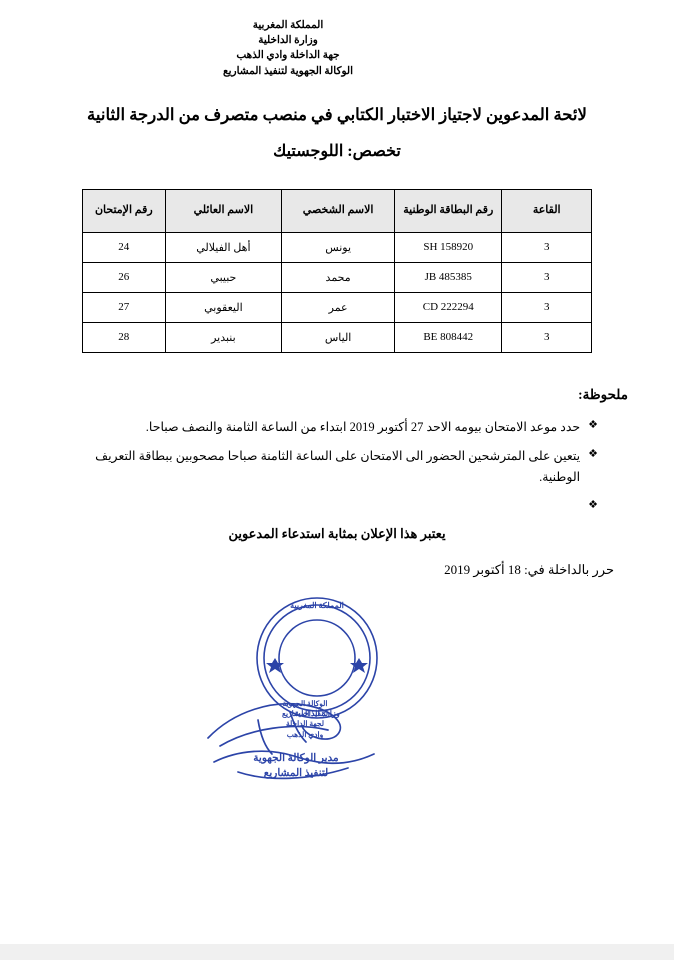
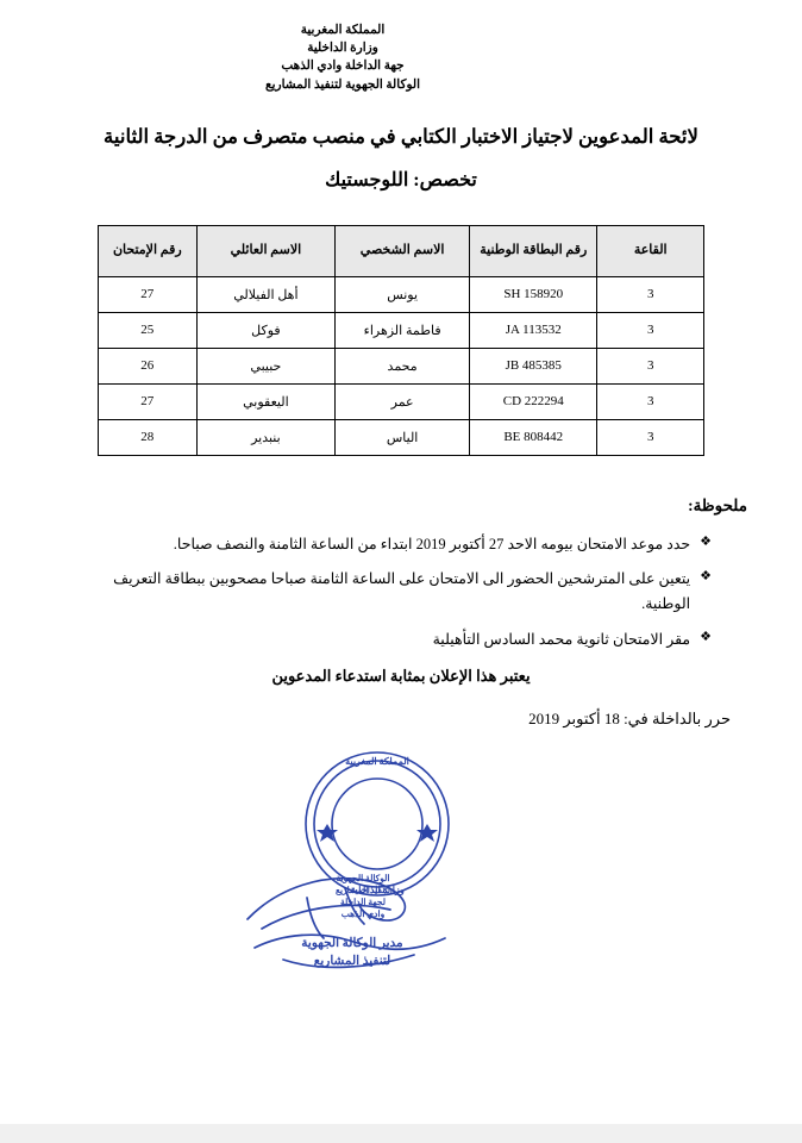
  المملكة المغربية
  وزارة الداخلية
  جهة الداخلة وادي الذهب
  الوكالة الجهوية لتنفيذ المشاريع
  لائحة المدعوين لاجتياز الاختبار الكتابي في منصب متصرف من الدرجة الثانية
  تخصص: اللوجستيك
  القاعة	رقم البطاقة الوطنية	الاسم الشخصي	الاسم العائلي	رقم الإمتحان
- 3	SH 158920	يونس	أهل الفيلالي	24
+ 3	SH 158920	يونس	أهل الفيلالي	27
+ 3	JA 113532	فاطمة الزهراء	فوكل	25
  3	JB 485385	محمد	حبيبي	26
  3	CD 222294	عمر	اليعقوبي	27
  3	BE 808442	الياس	بنبدير	28
  ملحوظة:
  ❖
  حدد موعد الامتحان بيومه الاحد 27 أكتوبر 2019 ابتداء من الساعة الثامنة والنصف صباحا.
  ❖
  يتعين على المترشحين الحضور الى الامتحان على الساعة الثامنة صباحا مصحوبين ببطاقة التعريف الوطنية.
  ❖
+ مقر الامتحان ثانوية محمد السادس التأهيلية
  يعتبر هذا الإعلان بمثابة استدعاء المدعوين
  حرر بالداخلة في: 18 أكتوبر 2019
  المملكة المغربية
  وزرة الداخلية
  لتنفيذ المشايع
  لجهة الدالة
  وادي الهب
  مدير الوكالة الجهوية
  لتنفيذ المشاريع
